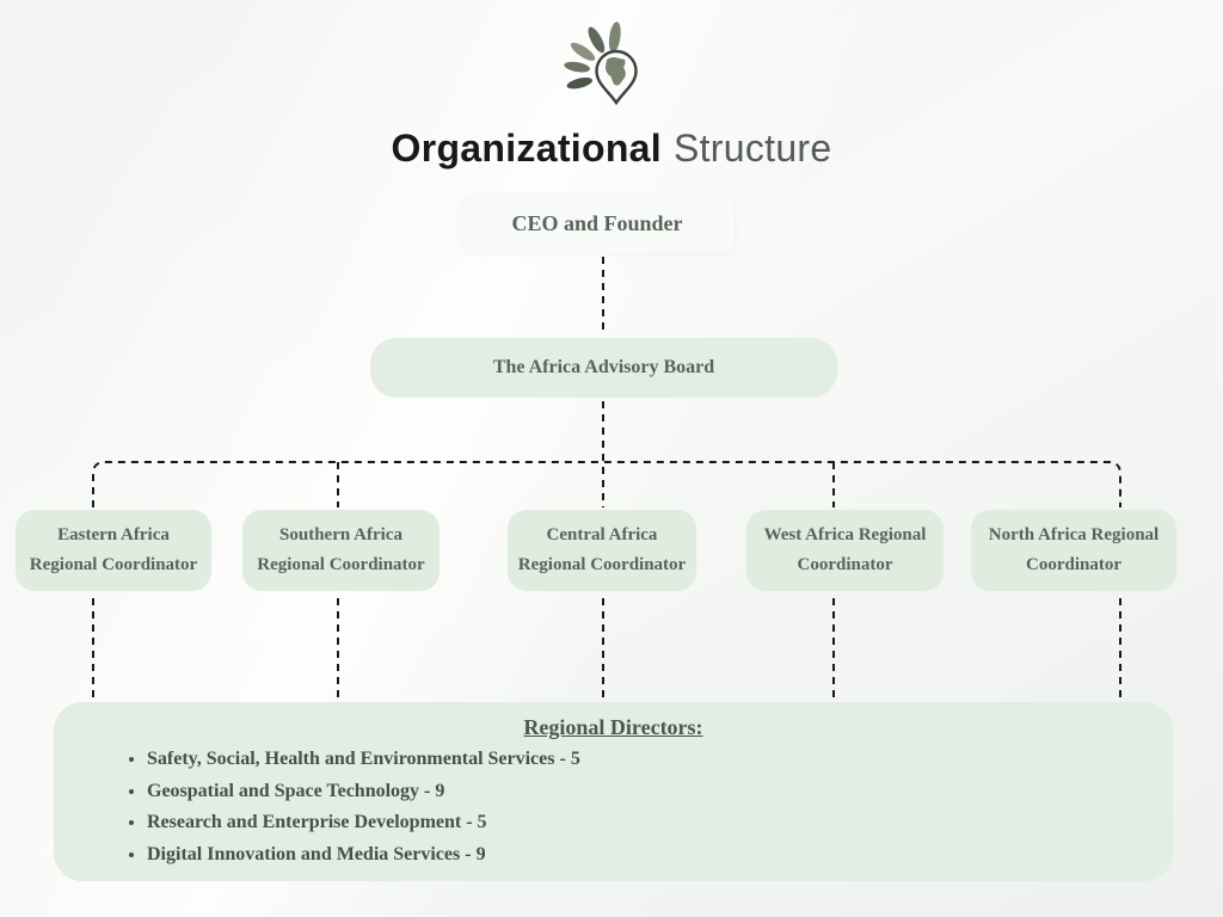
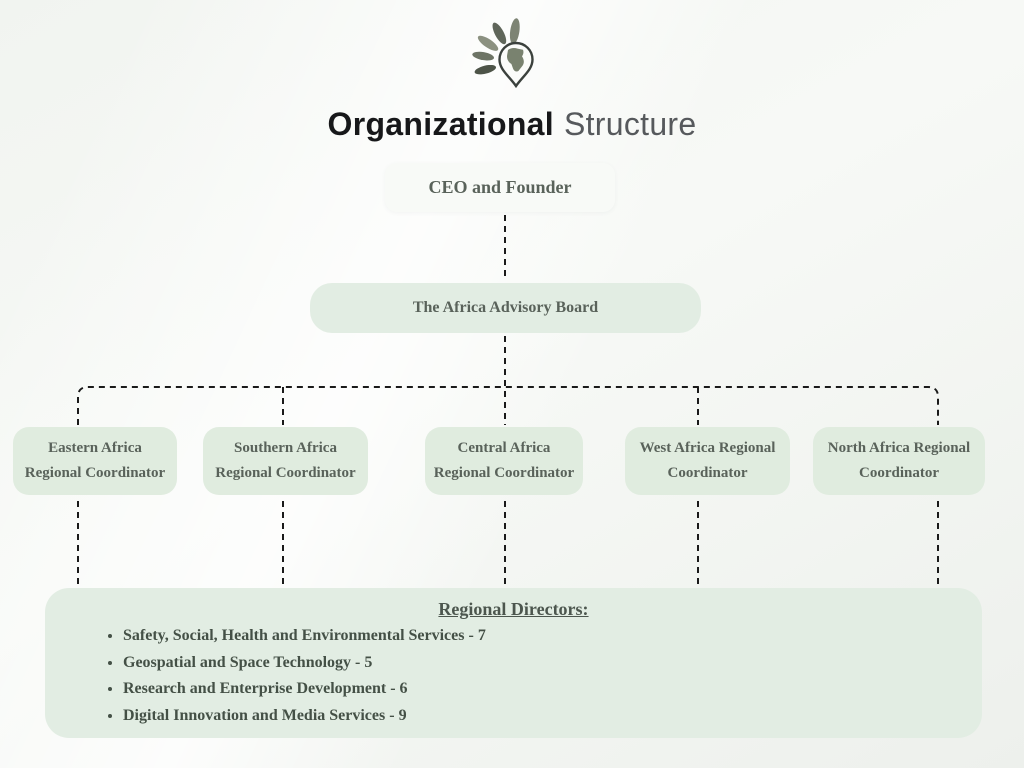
  Organizational Structure
  CEO and Founder
  The Africa Advisory Board
  Eastern Africa
  Regional Coordinator
  Southern Africa
  Regional Coordinator
  Central Africa
  Regional Coordinator
  West Africa Regional
  Coordinator
  North Africa Regional
  Coordinator
  Regional Directors:
- Safety, Social, Health and Environmental Services - 5
+ Safety, Social, Health and Environmental Services - 7
- Geospatial and Space Technology - 9
+ Geospatial and Space Technology - 5
- Research and Enterprise Development - 5
+ Research and Enterprise Development - 6
  Digital Innovation and Media Services - 9
